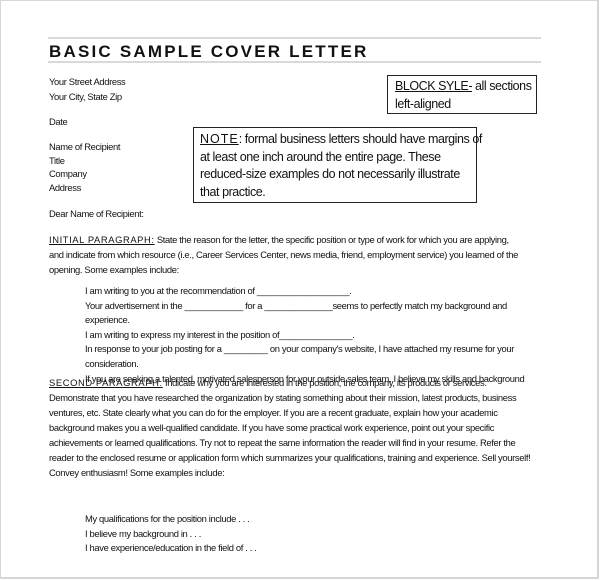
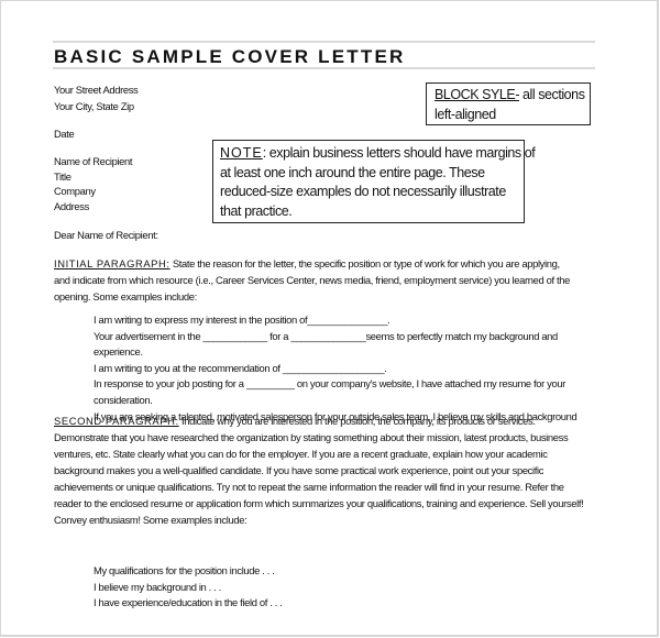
  BASIC SAMPLE COVER LETTER
  Your Street Address
  Your City, State Zip
  Date
  Name of Recipient
  Title
  Company
  Address
  Dear Name of Recipient:
  BLOCK SYLE- all sections
  left-aligned
- NOTE: formal business letters should have margins of
+ NOTE: explain business letters should have margins of
  at least one inch around the entire page. These
  reduced-size examples do not necessarily illustrate
  that practice.
  INITIAL PARAGRAPH: State the reason for the letter, the specific position or type of work for which you are applying,
  and indicate from which resource (i.e., Career Services Center, news media, friend, employment service) you learned of the
  opening. Some examples include:
- I am writing to you at the recommendation of ___________________.
+ I am writing to express my interest in the position of_______________.
  Your advertisement in the ____________ for a ______________seems to perfectly match my background and
  experience.
- I am writing to express my interest in the position of_______________.
+ I am writing to you at the recommendation of ___________________.
  In response to your job posting for a _________ on your company's website, I have attached my resume for your
  consideration.
  If you are seeking a talented, motivated salesperson for your outside sales team, I believe my skills and background
  SECOND PARAGRAPH: Indicate why you are interested in the position, the company, its products or services.
  Demonstrate that you have researched the organization by stating something about their mission, latest products, business
  ventures, etc. State clearly what you can do for the employer. If you are a recent graduate, explain how your academic
  background makes you a well-qualified candidate. If you have some practical work experience, point out your specific
- achievements or learned qualifications. Try not to repeat the same information the reader will find in your resume. Refer the
+ achievements or unique qualifications. Try not to repeat the same information the reader will find in your resume. Refer the
  reader to the enclosed resume or application form which summarizes your qualifications, training and experience. Sell yourself!
  Convey enthusiasm! Some examples include:
  My qualifications for the position include . . .
  I believe my background in . . .
  I have experience/education in the field of . . .
